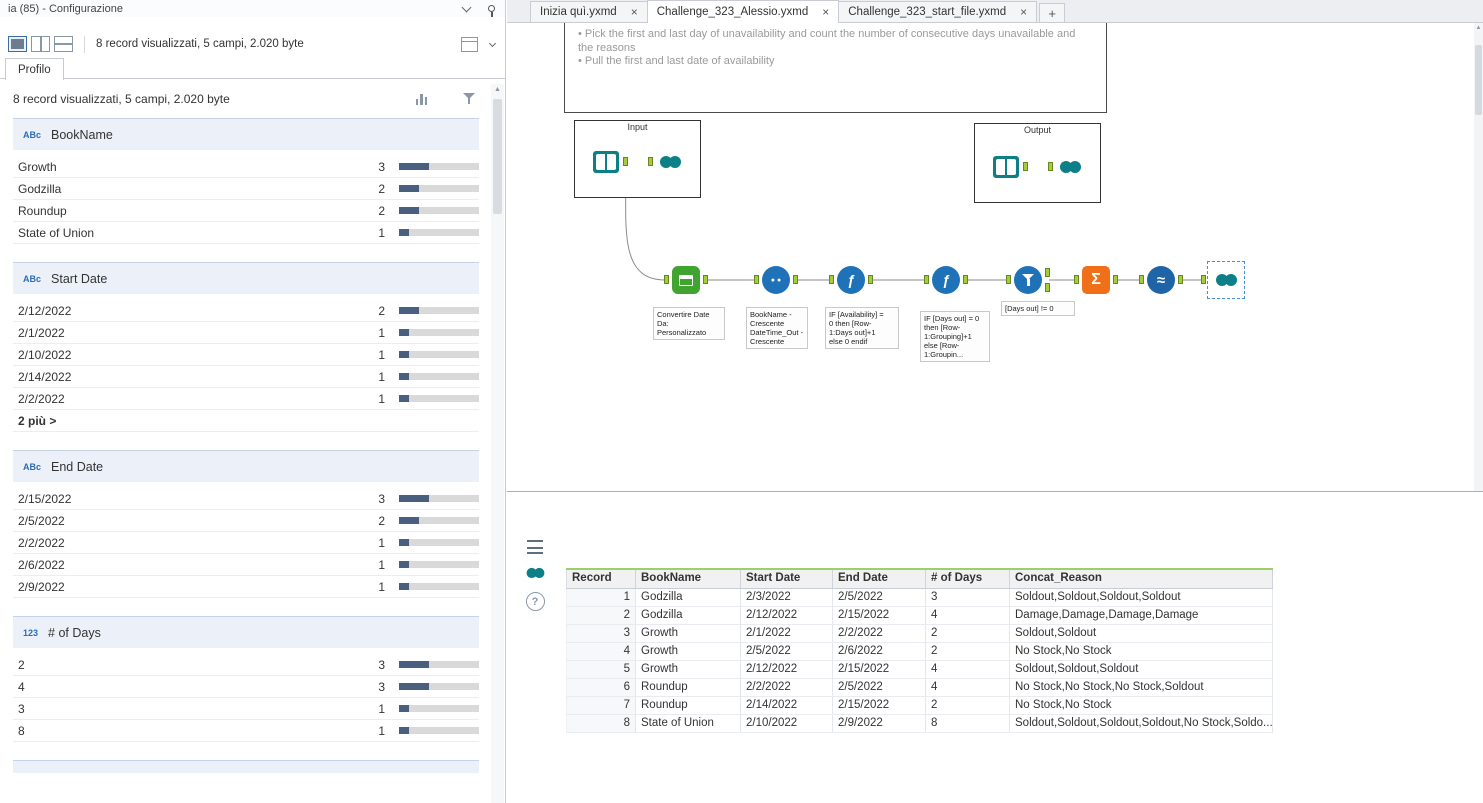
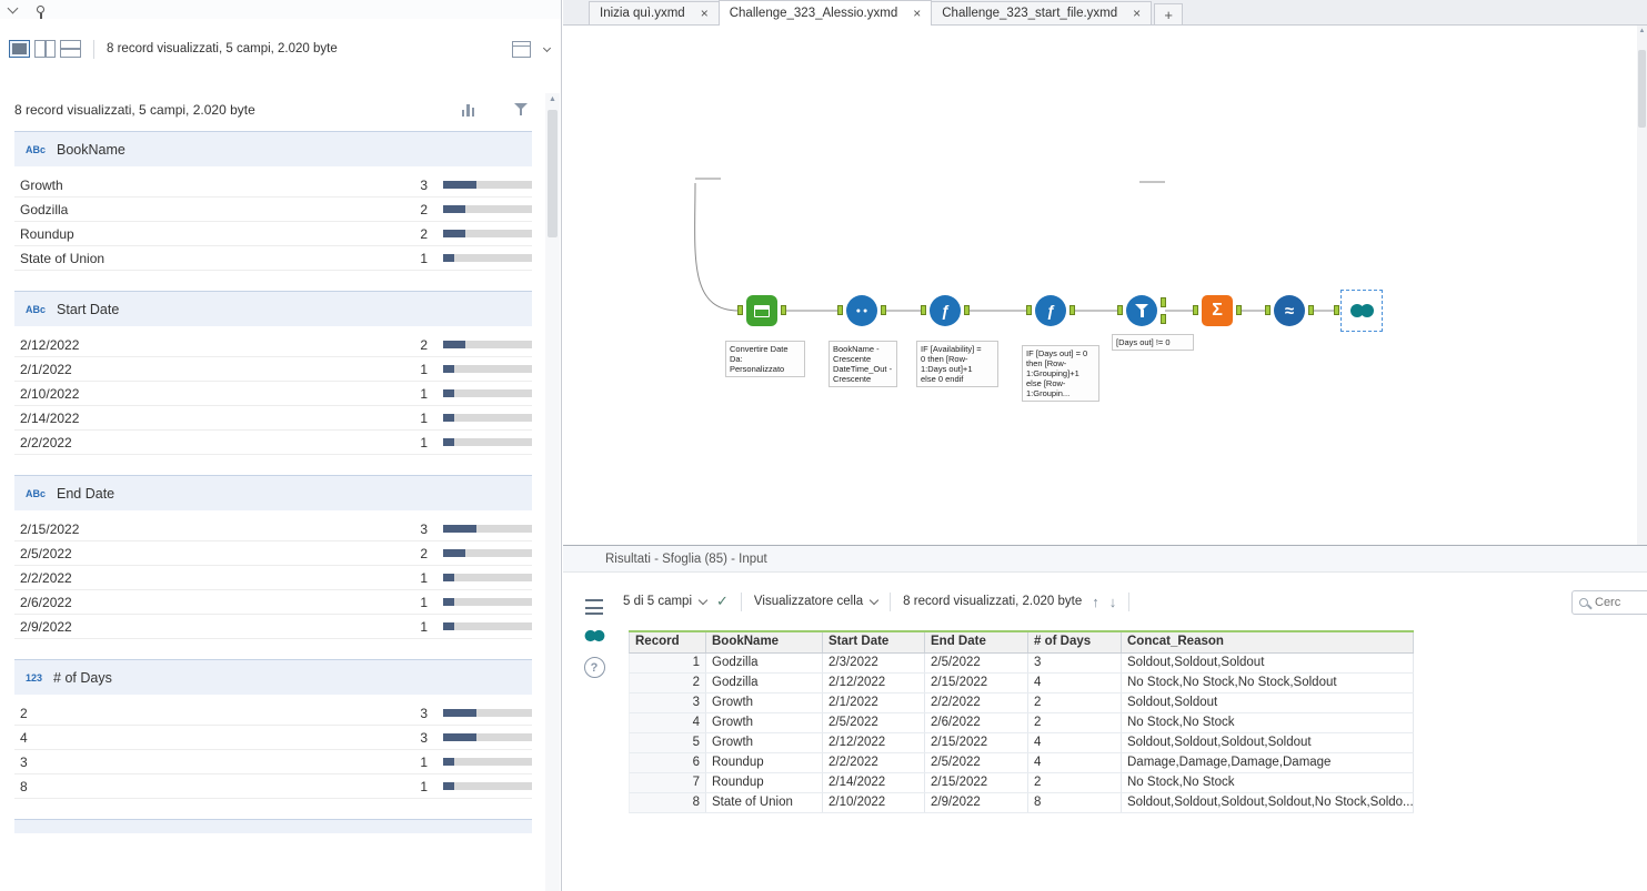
- ia (85) - Configurazione
  8 record visualizzati, 5 campi, 2.020 byte
- Profilo
  8 record visualizzati, 5 campi, 2.020 byte
  ABc
  BookName
  Growth
  3
  Godzilla
  2
  Roundup
  2
  State of Union
  1
  ABc
  Start Date
  2/12/2022
  2
  2/1/2022
  1
  2/10/2022
  1
  2/14/2022
  1
  2/2/2022
  1
- 2 più >
  ABc
  End Date
  2/15/2022
  3
  2/5/2022
  2
  2/2/2022
  1
  2/6/2022
  1
  2/9/2022
  1
  123
  # of Days
  2
  3
  4
  3
  3
  1
  8
  1
  Inizia quì.yxmd
  ×
  Challenge_323_Alessio.yxmd
  ×
  Challenge_323_start_file.yxmd
  ×
  +
- • Pick the first and last day of unavailability and count the number of consecutive days unavailable and
- the reasons
- • Pull the first and last date of availability
- Input
- Output
  Convertire Date
  Da:
  Personalizzato
  BookName -
  Crescente
  DateTime_Out -
  Crescente
  IF [Availability] =
  0 then [Row-
  1:Days out]+1
  else 0 endif
  IF [Days out] = 0
  then [Row-
  1:Grouping]+1
  else [Row-
  1:Groupin...
  [Days out] != 0
+ Risultati - Sfoglia (85) - Input
+ 5 di 5 campi
+ Visualizzatore cella
+ 8 record visualizzati, 2.020 byte
+ ↑
+ ↓
+ Cerc
  Record
  BookName
  Start Date
  End Date
  # of Days
  Concat_Reason
  1
  Godzilla
  2/3/2022
  2/5/2022
  3
- Soldout,Soldout,Soldout,Soldout
+ Soldout,Soldout,Soldout
  2
  Godzilla
  2/12/2022
  2/15/2022
  4
- Damage,Damage,Damage,Damage
+ No Stock,No Stock,No Stock,Soldout
  3
  Growth
  2/1/2022
  2/2/2022
  2
  Soldout,Soldout
  4
  Growth
  2/5/2022
  2/6/2022
  2
  No Stock,No Stock
  5
  Growth
  2/12/2022
  2/15/2022
  4
- Soldout,Soldout,Soldout
+ Soldout,Soldout,Soldout,Soldout
  6
  Roundup
  2/2/2022
  2/5/2022
  4
- No Stock,No Stock,No Stock,Soldout
+ Damage,Damage,Damage,Damage
  7
  Roundup
  2/14/2022
  2/15/2022
  2
  No Stock,No Stock
  8
  State of Union
  2/10/2022
  2/9/2022
  8
  Soldout,Soldout,Soldout,Soldout,No Stock,Soldo...
